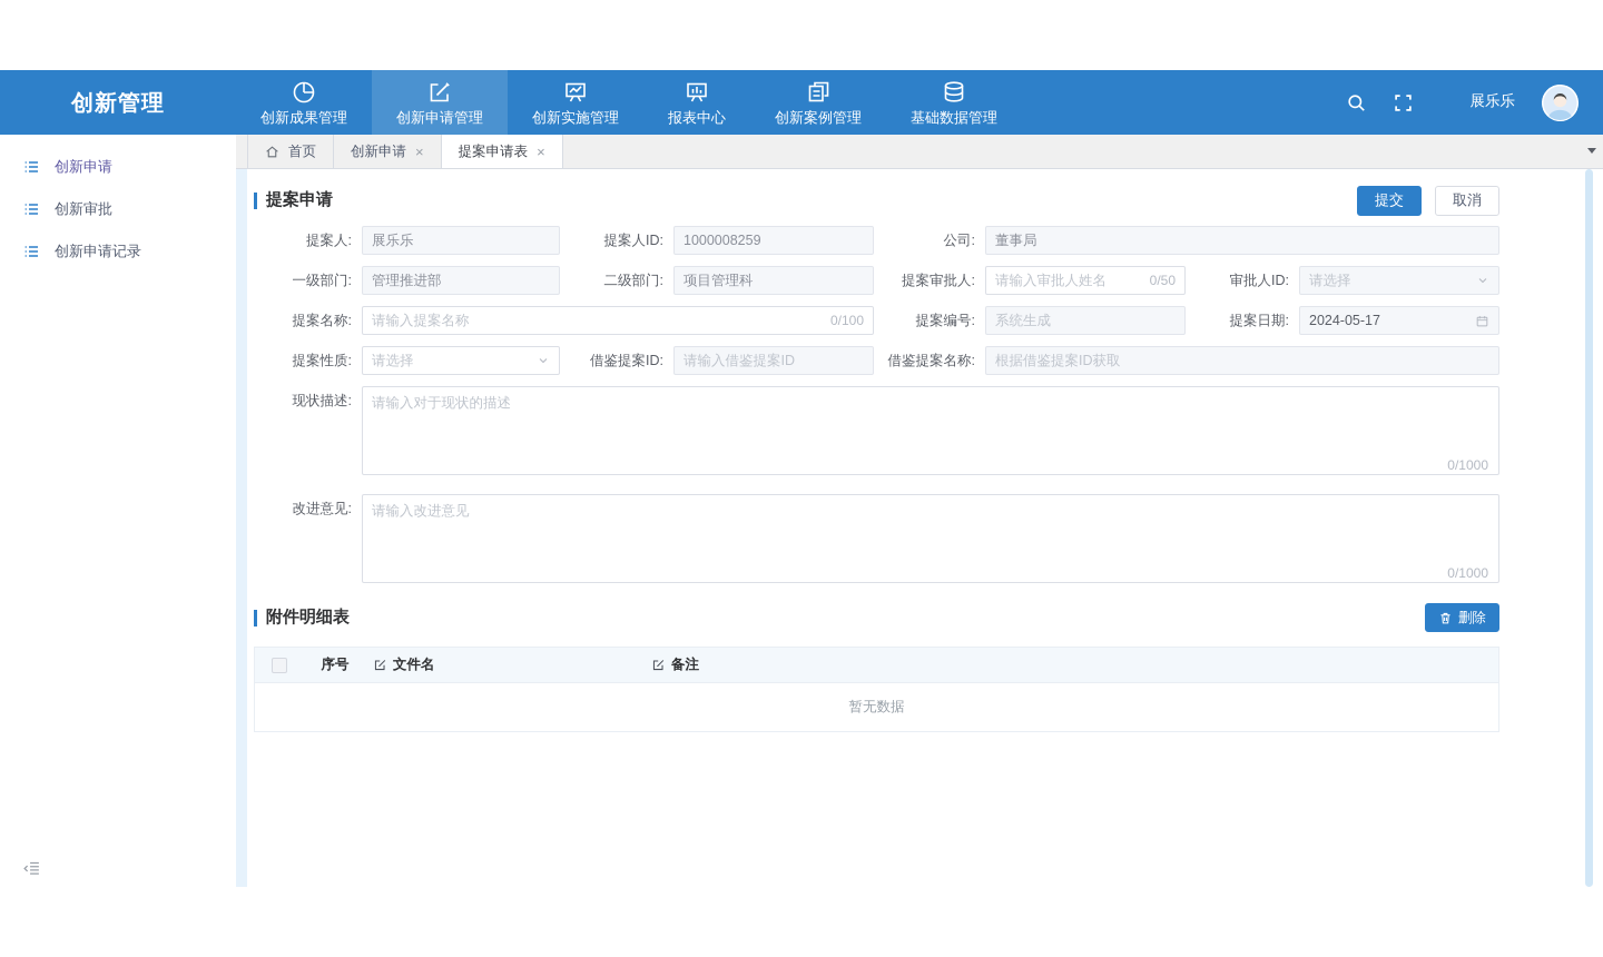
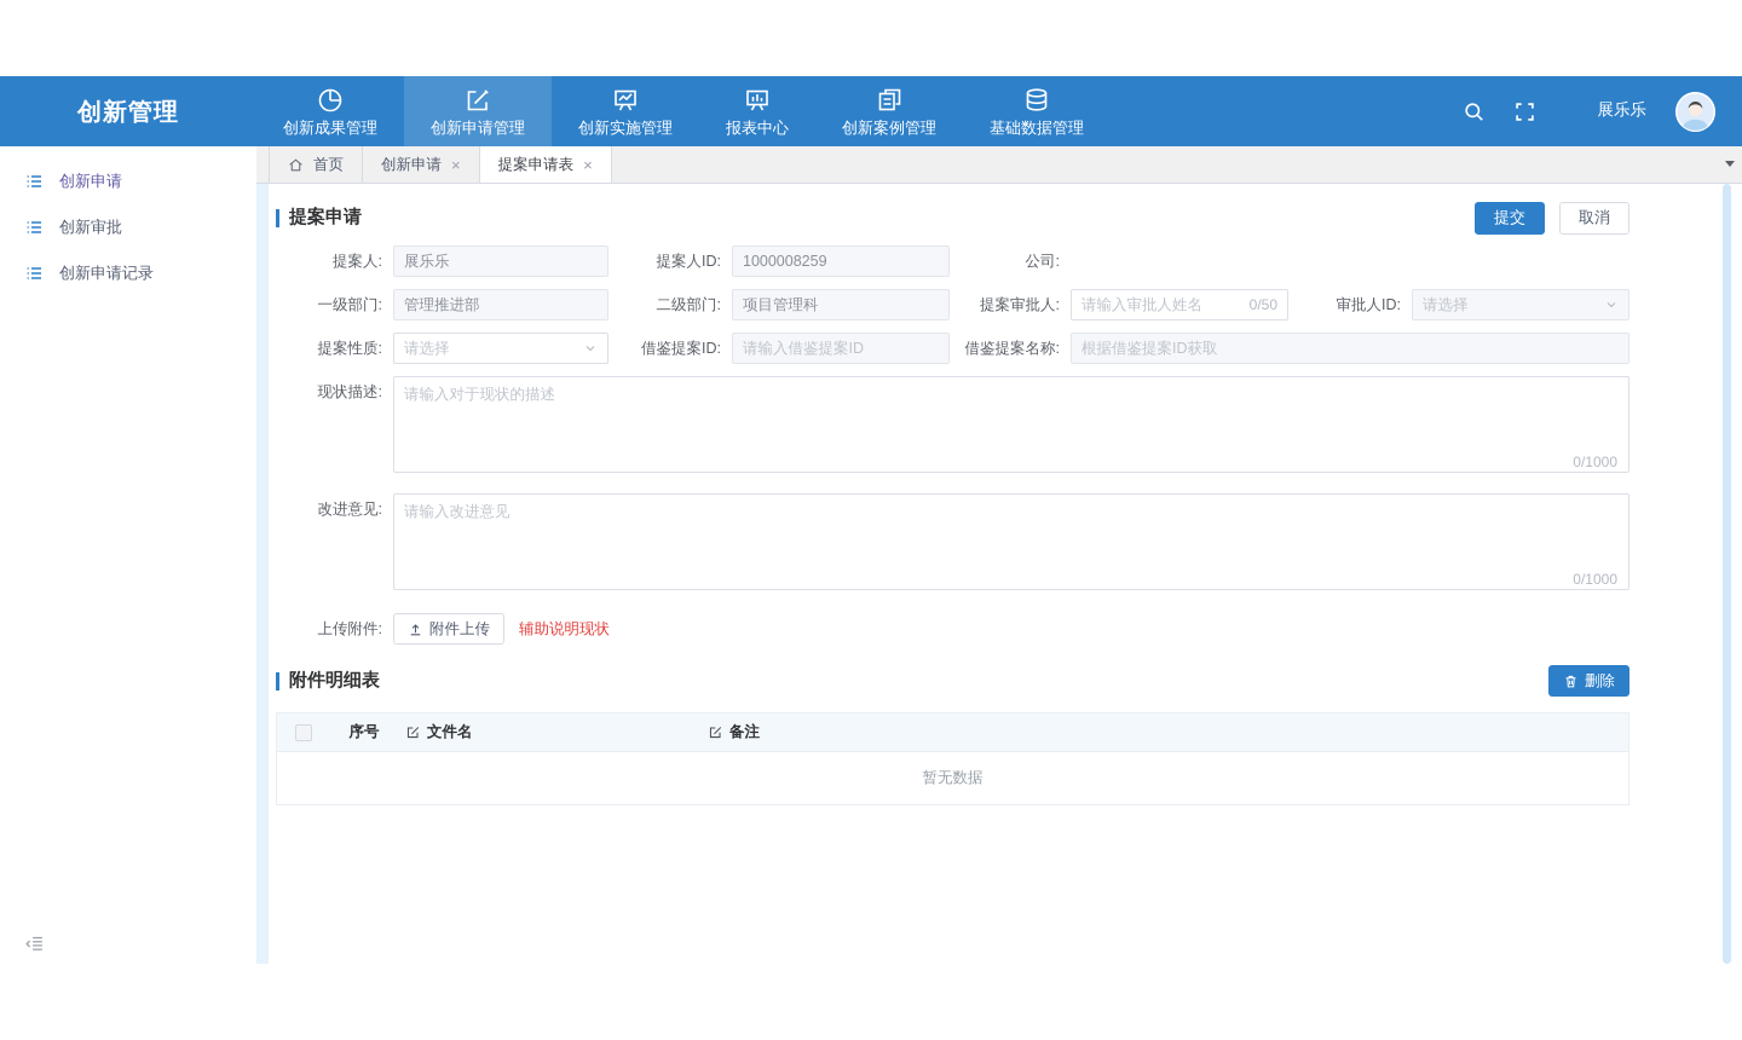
  创新管理
  创新成果管理
  创新申请管理
  创新实施管理
  报表中心
  创新案例管理
  基础数据管理
  展乐乐
  创新申请
  创新审批
  创新申请记录
  首页
  创新申请
  ×
  提案申请表
  ×
  提案申请
  提交
  取消
  提案人:
  展乐乐
  提案人ID:
  1000008259
  公司:
- 董事局
  一级部门:
  管理推进部
  二级部门:
  项目管理科
  提案审批人:
  请输入审批人姓名
  0/50
  审批人ID:
  请选择
- 提案名称:
- 请输入提案名称
- 0/100
- 提案编号:
- 系统生成
- 提案日期:
- 2024-05-17
  提案性质:
  请选择
  借鉴提案ID:
  请输入借鉴提案ID
  借鉴提案名称:
  根据借鉴提案ID获取
  现状描述:
  请输入对于现状的描述
  0/1000
  改进意见:
  请输入改进意见
  0/1000
+ 上传附件:
+ 附件上传
+ 辅助说明现状
  附件明细表
  删除
  序号
  文件名
  备注
  暂无数据
